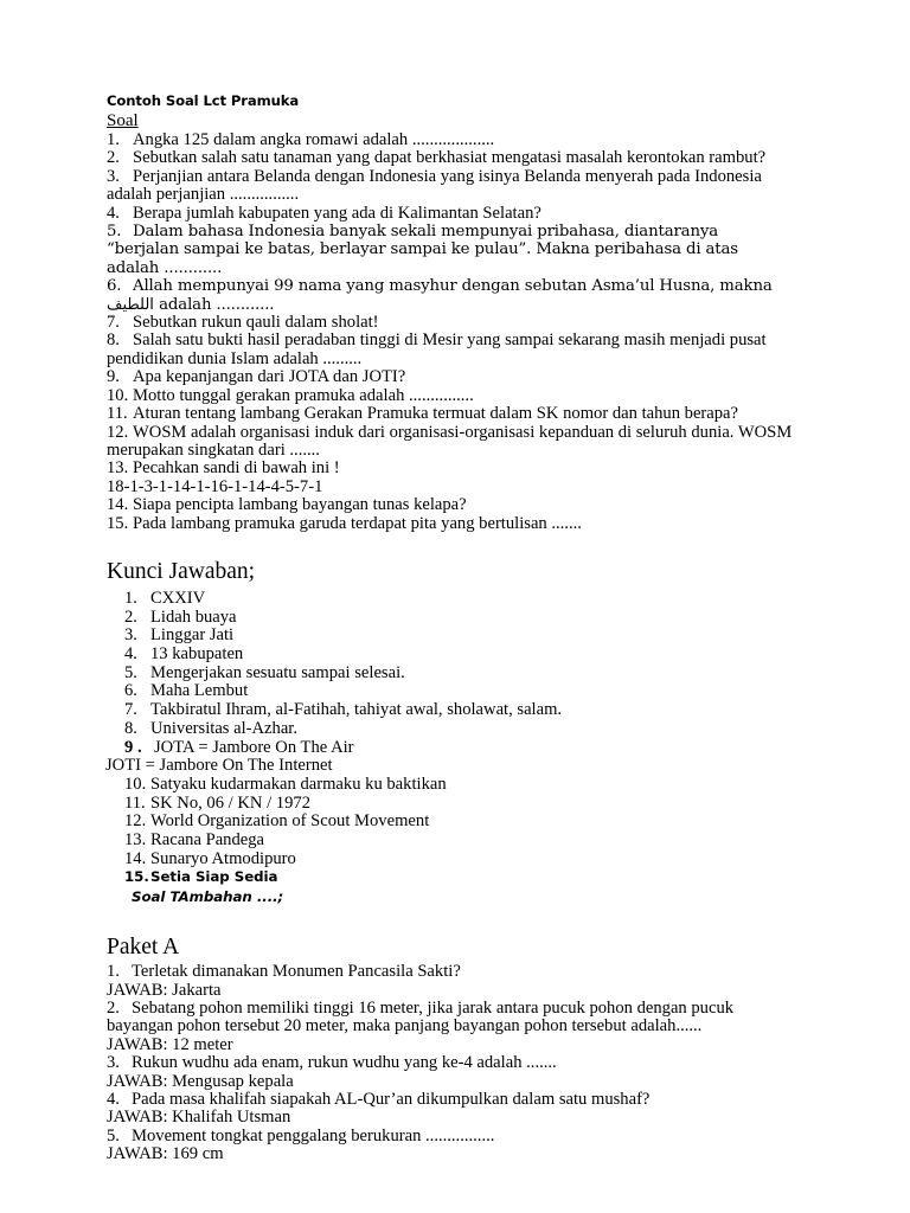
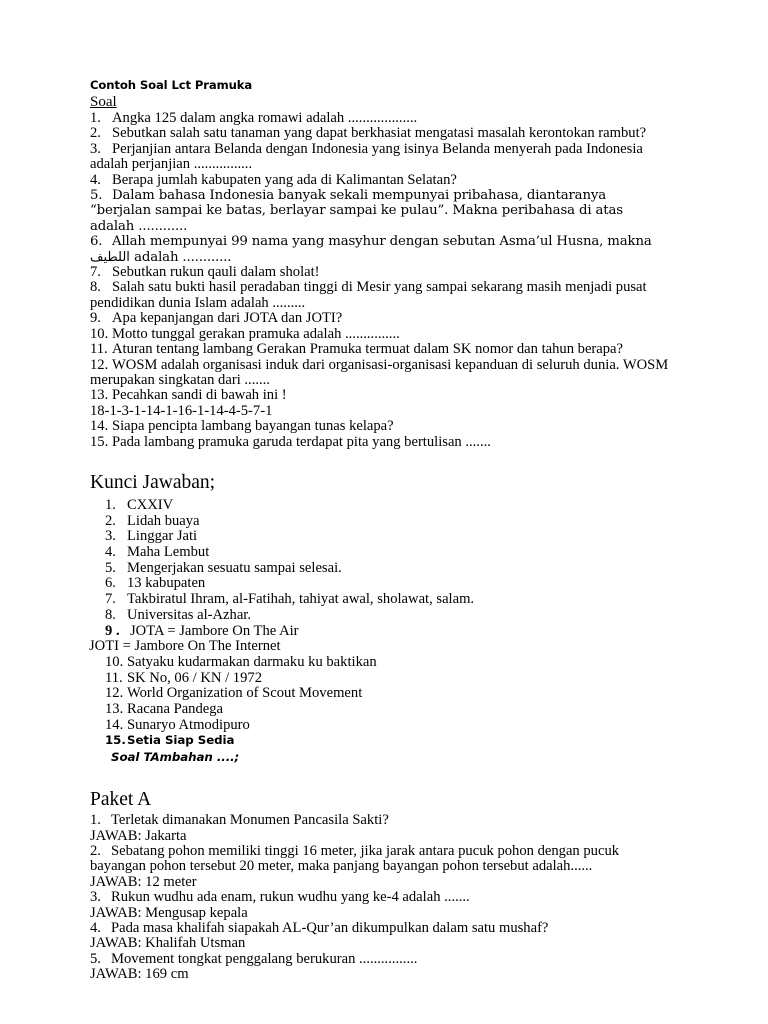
  Contoh Soal Lct Pramuka
  Soal
  1. Angka 125 dalam angka romawi adalah ...................
  2. Sebutkan salah satu tanaman yang dapat berkhasiat mengatasi masalah kerontokan rambut?
  3. Perjanjian antara Belanda dengan Indonesia yang isinya Belanda menyerah pada Indonesia adalah perjanjian ................
  4. Berapa jumlah kabupaten yang ada di Kalimantan Selatan?
  5. Dalam bahasa Indonesia banyak sekali mempunyai pribahasa, diantaranya “berjalan sampai ke batas, berlayar sampai ke pulau”. Makna peribahasa di atas adalah ............
  6. Allah mempunyai 99 nama yang masyhur dengan sebutan Asma’ul Husna, makna اللطيف adalah ............
  7. Sebutkan rukun qauli dalam sholat!
  8. Salah satu bukti hasil peradaban tinggi di Mesir yang sampai sekarang masih menjadi pusat pendidikan dunia Islam adalah .........
  9. Apa kepanjangan dari JOTA dan JOTI?
  10. Motto tunggal gerakan pramuka adalah ...............
  11. Aturan tentang lambang Gerakan Pramuka termuat dalam SK nomor dan tahun berapa?
  12. WOSM adalah organisasi induk dari organisasi-organisasi kepanduan di seluruh dunia. WOSM merupakan singkatan dari .......
  13. Pecahkan sandi di bawah ini !
  18-1-3-1-14-1-16-1-14-4-5-7-1
  14. Siapa pencipta lambang bayangan tunas kelapa?
  15. Pada lambang pramuka garuda terdapat pita yang bertulisan .......
  Kunci Jawaban;
  1. CXXIV
  2. Lidah buaya
  3. Linggar Jati
- 4. 13 kabupaten
+ 4. Maha Lembut
  5. Mengerjakan sesuatu sampai selesai.
- 6. Maha Lembut
+ 6. 13 kabupaten
  7. Takbiratul Ihram, al-Fatihah, tahiyat awal, sholawat, salam.
  8. Universitas al-Azhar.
  9 . JOTA = Jambore On The Air
  JOTI = Jambore On The Internet
  10. Satyaku kudarmakan darmaku ku baktikan
  11. SK No, 06 / KN / 1972
  12. World Organization of Scout Movement
  13. Racana Pandega
  14. Sunaryo Atmodipuro
  15.Setia Siap Sedia
  Soal TAmbahan ....;
  Paket A
  1. Terletak dimanakan Monumen Pancasila Sakti?
  JAWAB: Jakarta
  2. Sebatang pohon memiliki tinggi 16 meter, jika jarak antara pucuk pohon dengan pucuk bayangan pohon tersebut 20 meter, maka panjang bayangan pohon tersebut adalah......
  JAWAB: 12 meter
  3. Rukun wudhu ada enam, rukun wudhu yang ke-4 adalah .......
  JAWAB: Mengusap kepala
  4. Pada masa khalifah siapakah AL-Qur’an dikumpulkan dalam satu mushaf?
  JAWAB: Khalifah Utsman
  5. Movement tongkat penggalang berukuran ................
  JAWAB: 169 cm
